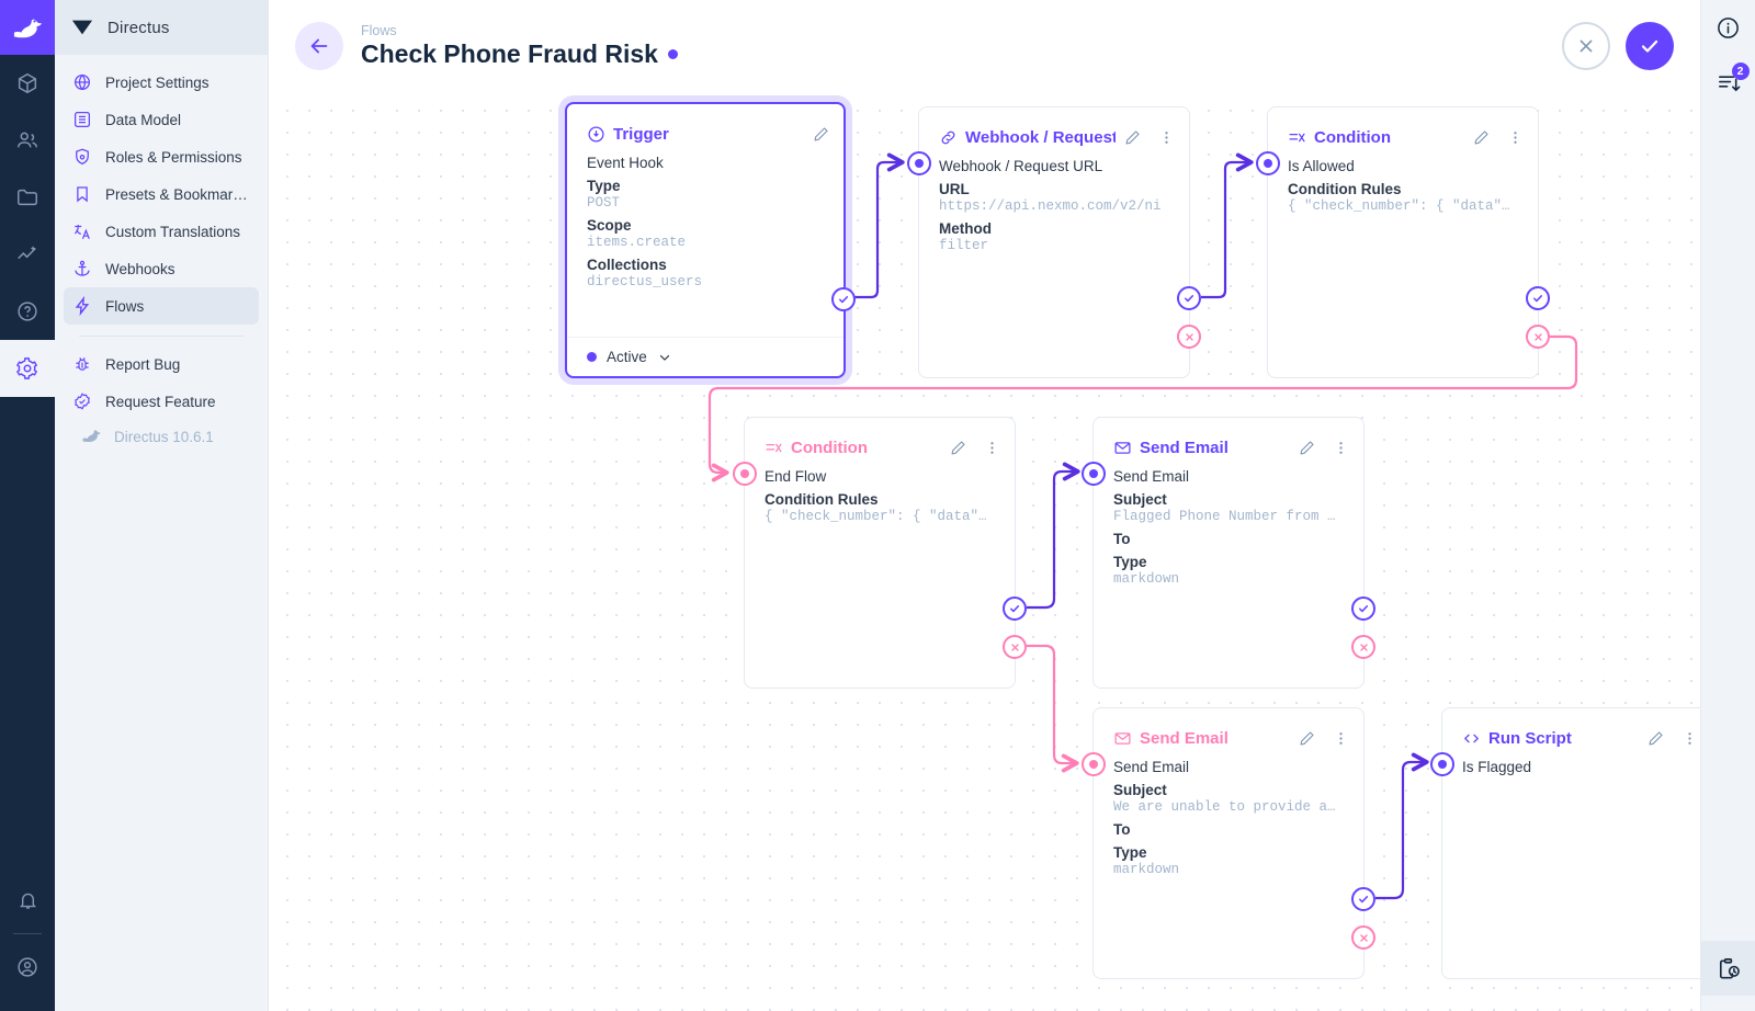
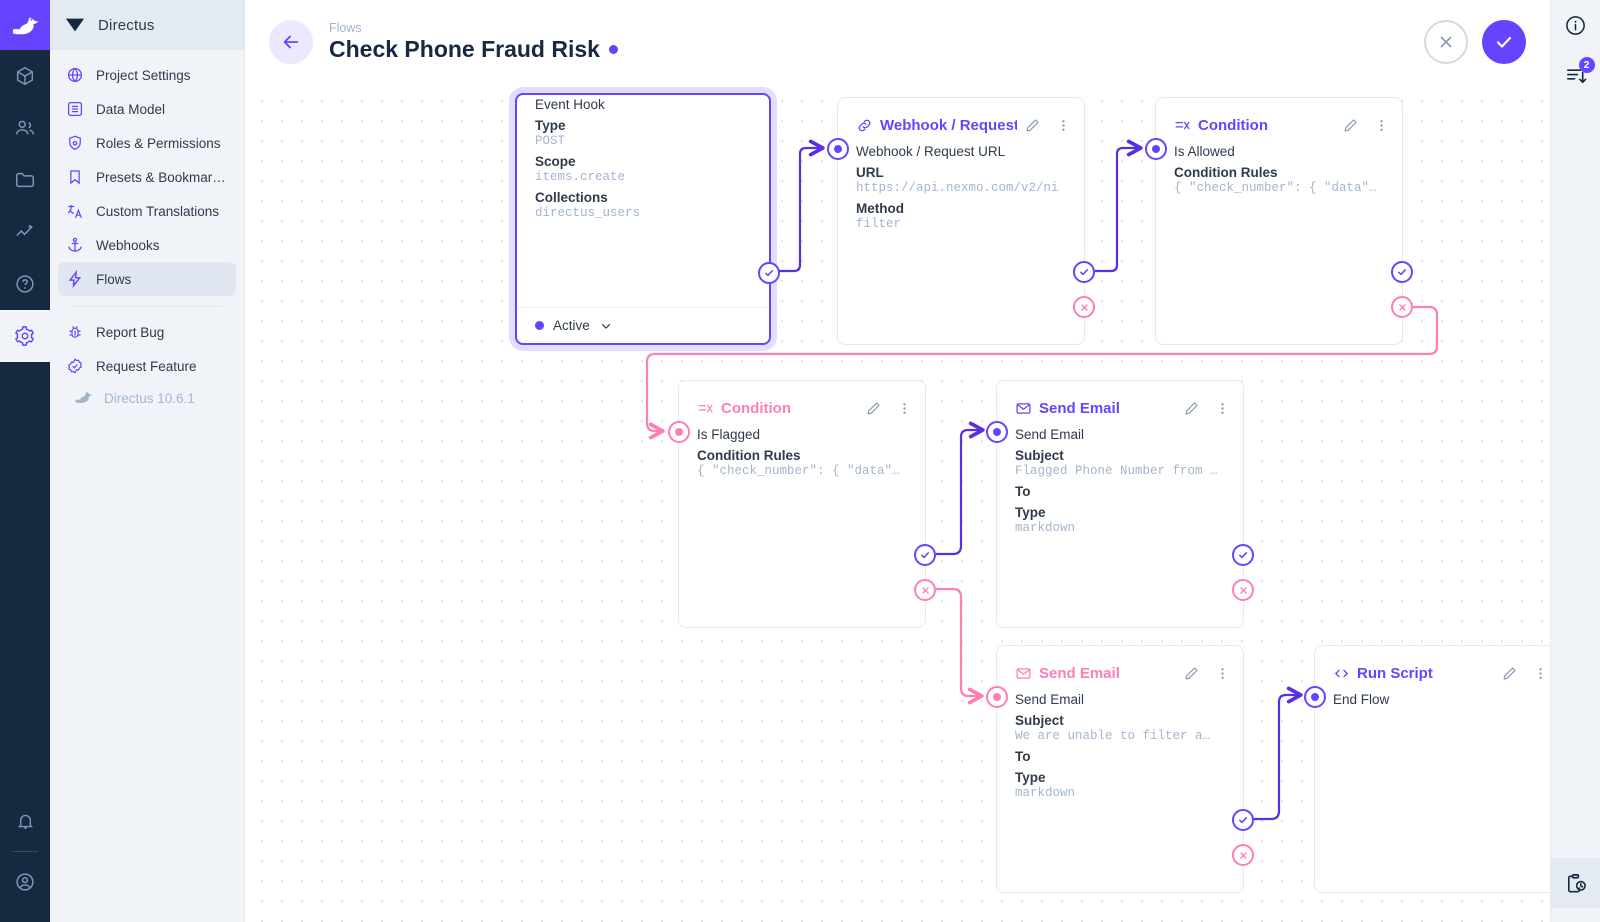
  Directus
  Project Settings
  Data Model
  Roles & Permissions
  Presets & Bookmar…
  Custom Translations
  Webhooks
  Flows
  Report Bug
  Request Feature
  Directus 10.6.1
  Flows
  Check Phone Fraud Risk
- Trigger
  Event Hook
  Type
  POST
  Scope
  items.create
  Collections
  directus_users
  Active
  Webhook / Request
  Webhook / Request URL
  URL
  https://api.nexmo.com/v2/ni
  Method
  filter
  Condition
  Is Allowed
  Condition Rules
  { "check_number": { "data"…
  Condition
- End Flow
+ Is Flagged
  Condition Rules
  { "check_number": { "data"…
  Send Email
  Send Email
  Subject
  Flagged Phone Number from …
  To
  Type
  markdown
  Send Email
  Send Email
  Subject
- We are unable to provide a…
+ We are unable to filter a…
  To
  Type
  markdown
  Run Script
- Is Flagged
+ End Flow
  2
